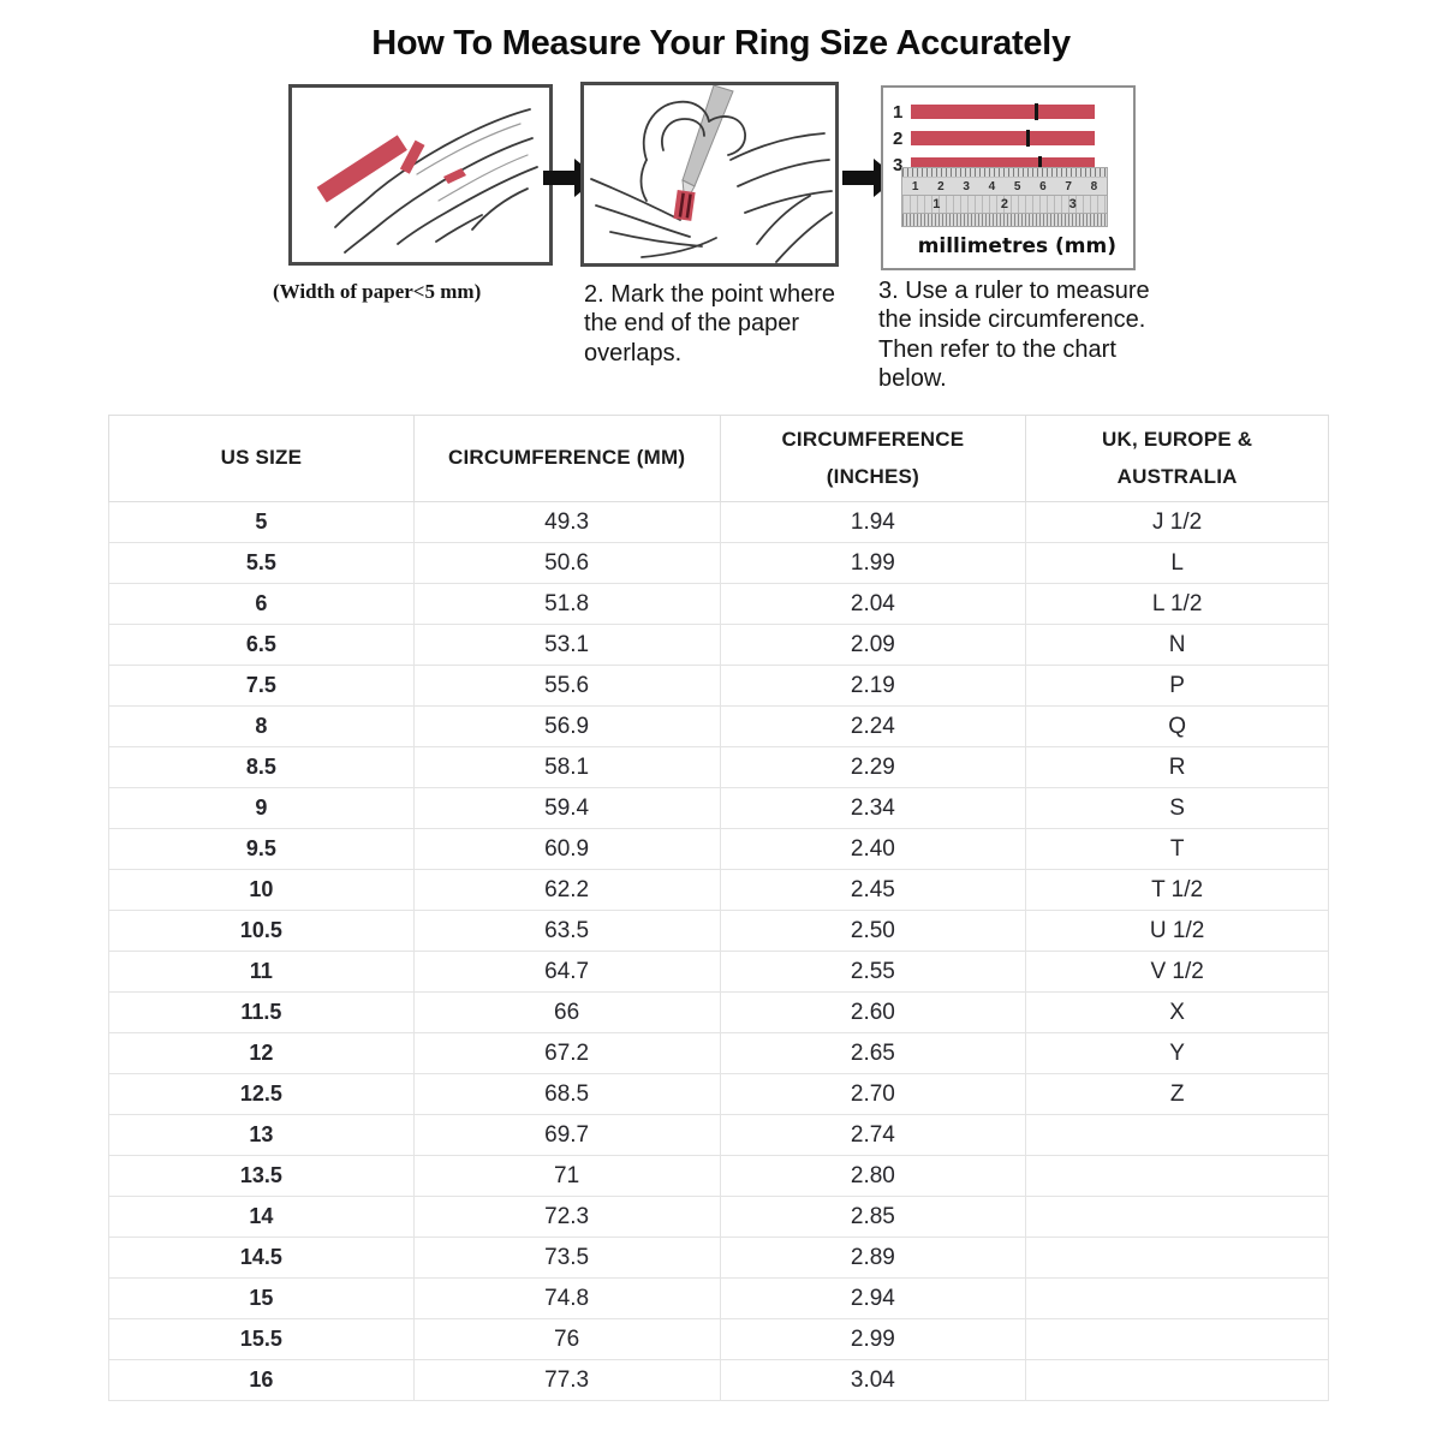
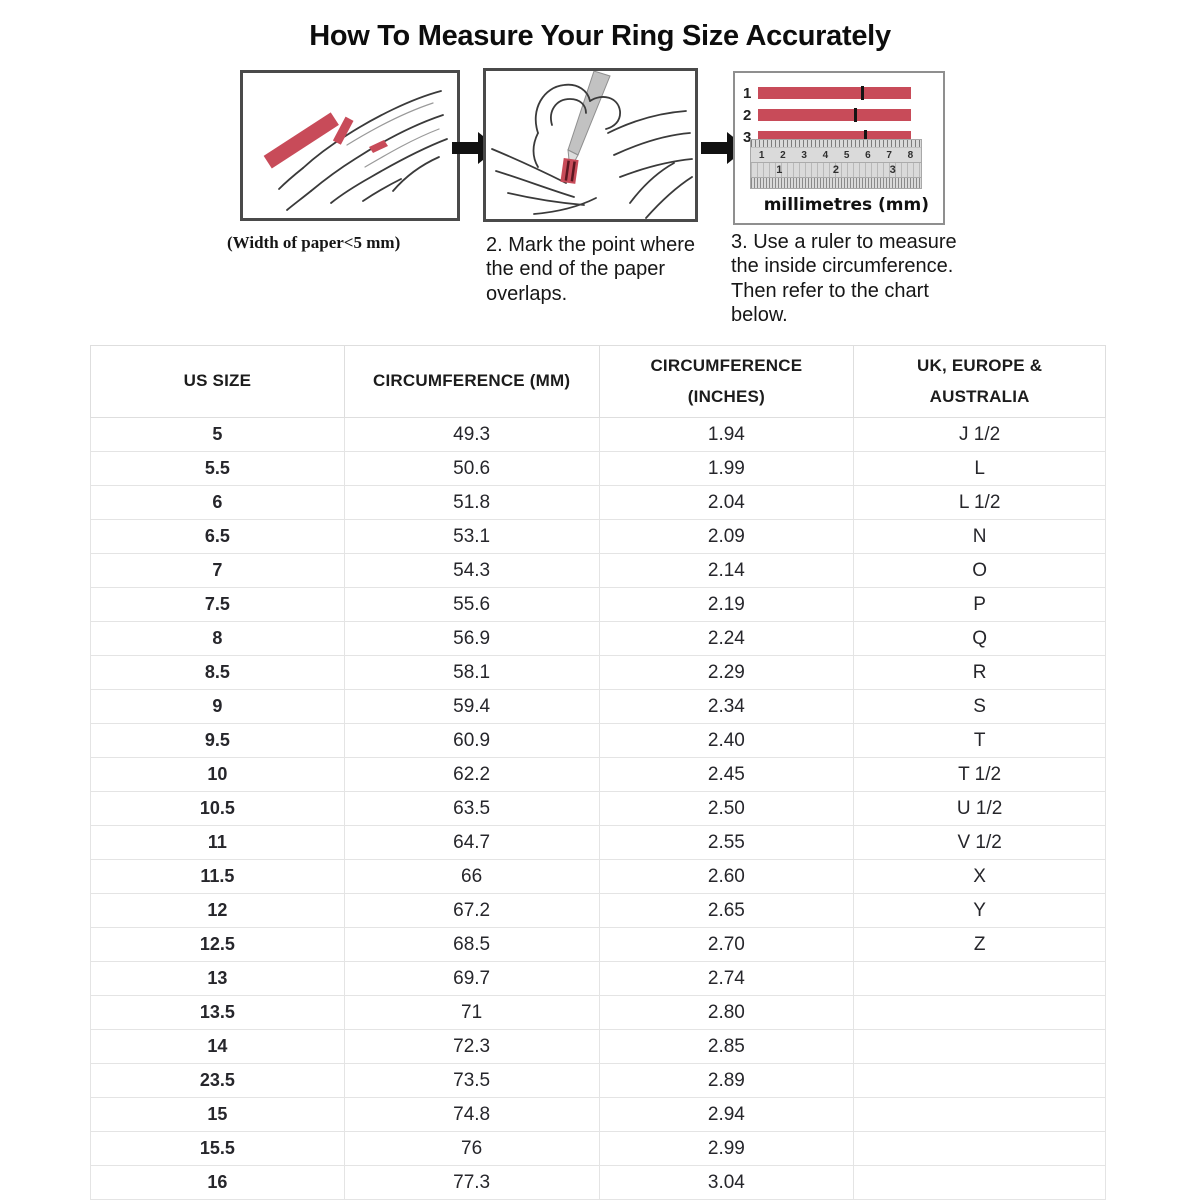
  How To Measure Your Ring Size Accurately
  1
  2
  3
  1
  2
  3
  4
  5
  6
  7
  8
  1
  2
  3
  millimetres (mm)
  (Width of paper<5 mm)
  2. Mark the point where the end of the paper overlaps.
  3. Use a ruler to measure the inside circumference. Then refer to the chart below.
  US SIZE	CIRCUMFERENCE (MM)	CIRCUMFERENCE(INCHES)	UK, EUROPE &AUSTRALIA
  5	49.3	1.94	J 1/2
  5.5	50.6	1.99	L
  6	51.8	2.04	L 1/2
  6.5	53.1	2.09	N
+ 7	54.3	2.14	O
  7.5	55.6	2.19	P
  8	56.9	2.24	Q
  8.5	58.1	2.29	R
  9	59.4	2.34	S
  9.5	60.9	2.40	T
  10	62.2	2.45	T 1/2
  10.5	63.5	2.50	U 1/2
  11	64.7	2.55	V 1/2
  11.5	66	2.60	X
  12	67.2	2.65	Y
  12.5	68.5	2.70	Z
  13	69.7	2.74
  13.5	71	2.80
  14	72.3	2.85
- 14.5	73.5	2.89
+ 23.5	73.5	2.89
  15	74.8	2.94
  15.5	76	2.99
  16	77.3	3.04
